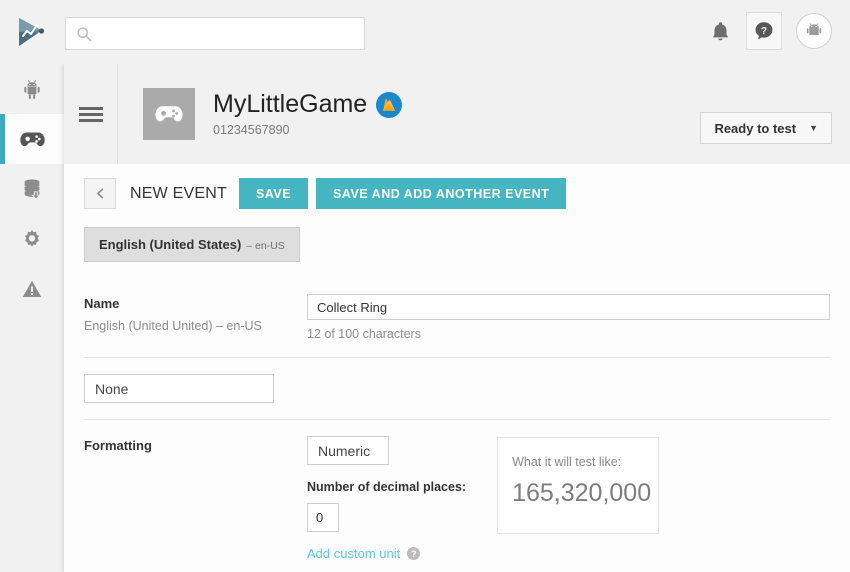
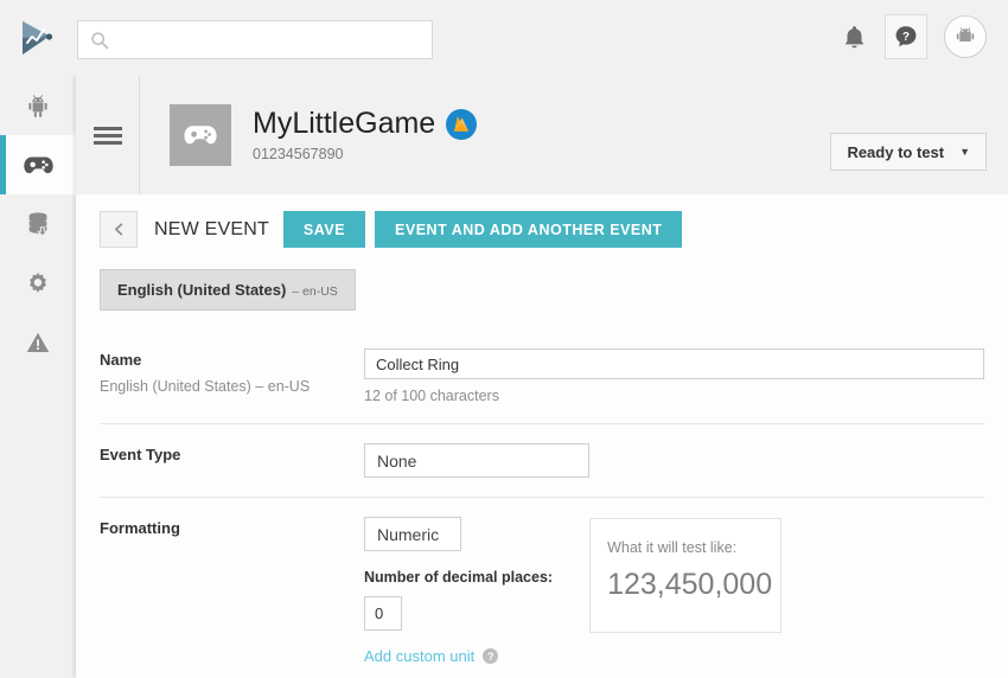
  ?
  MyLittleGame
  01234567890
  Ready to test
  ▼
  NEW EVENT
  SAVE
- SAVE AND ADD ANOTHER EVENT
+ EVENT AND ADD ANOTHER EVENT
  English (United States)
  – en-US
  Name
- English (United United) – en-US
+ English (United States) – en-US
  Collect Ring
  12 of 100 characters
+ Event Type
  None
  Formatting
  Numeric
  Number of decimal places:
  0
  Add custom unit
  ?
  What it will test like:
- 165,320,000
+ 123,450,000
